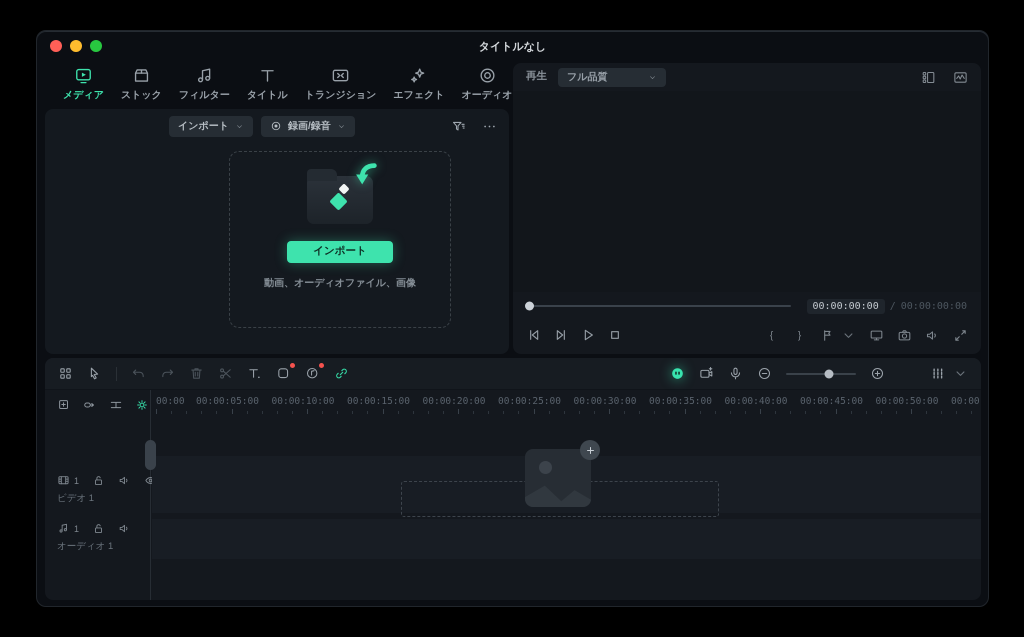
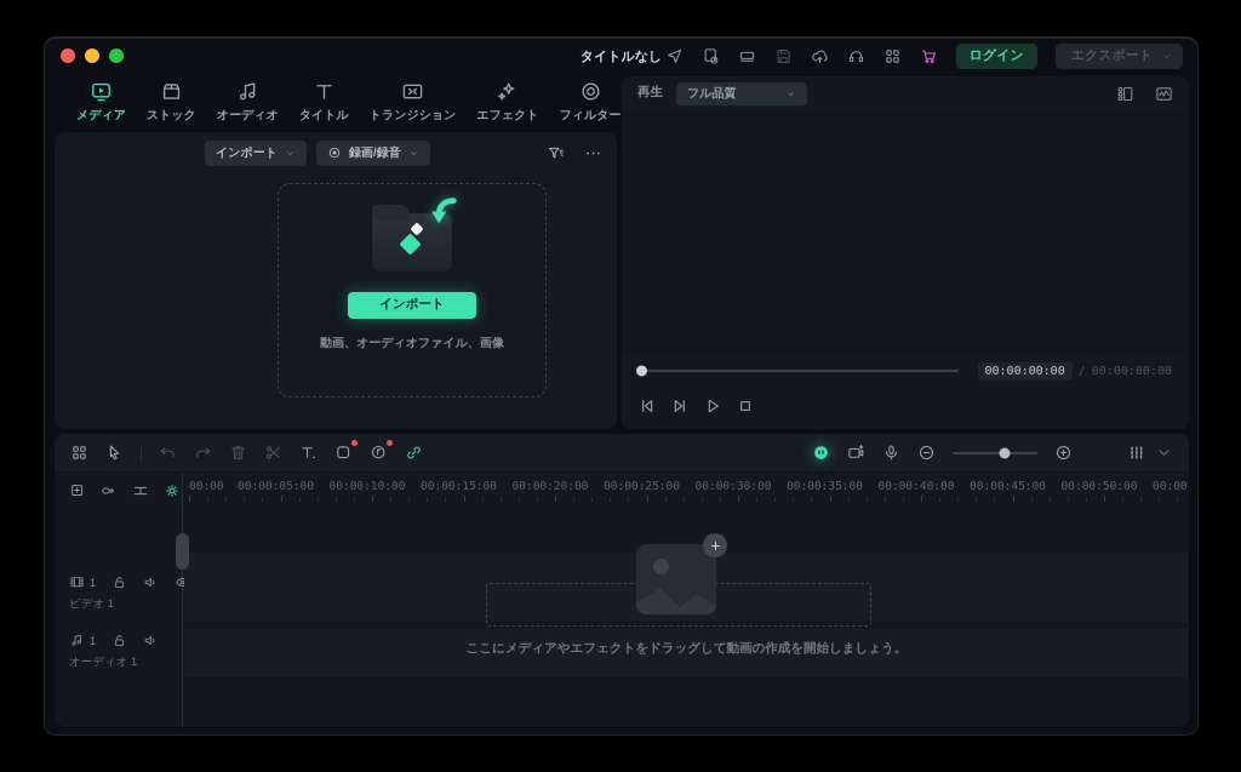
  タイトルなし
+ ログイン
+ エクスポート
  メディア
  ストック
- フィルター
+ オーディオ
  タイトル
  トランジション
  エフェクト
- オーディオ
+ フィルター
  インポート
  録画/録音
  インポート
  動画、オーディオファイル、画像
  再生
  フル品質
  00:00:00:00
  /
  00:00:00:00
- {
- }
  1
  ビデオ 1
  1
  オーディオ 1
  00:00
  00:00:05:00
  00:00:10:00
  00:00:15:00
  00:00:20:00
  00:00:25:00
  00:00:30:00
  00:00:35:00
  00:00:40:00
  00:00:45:00
  00:00:50:00
+ ここにメディアやエフェクトをドラッグして動画の作成を開始しましょう。
